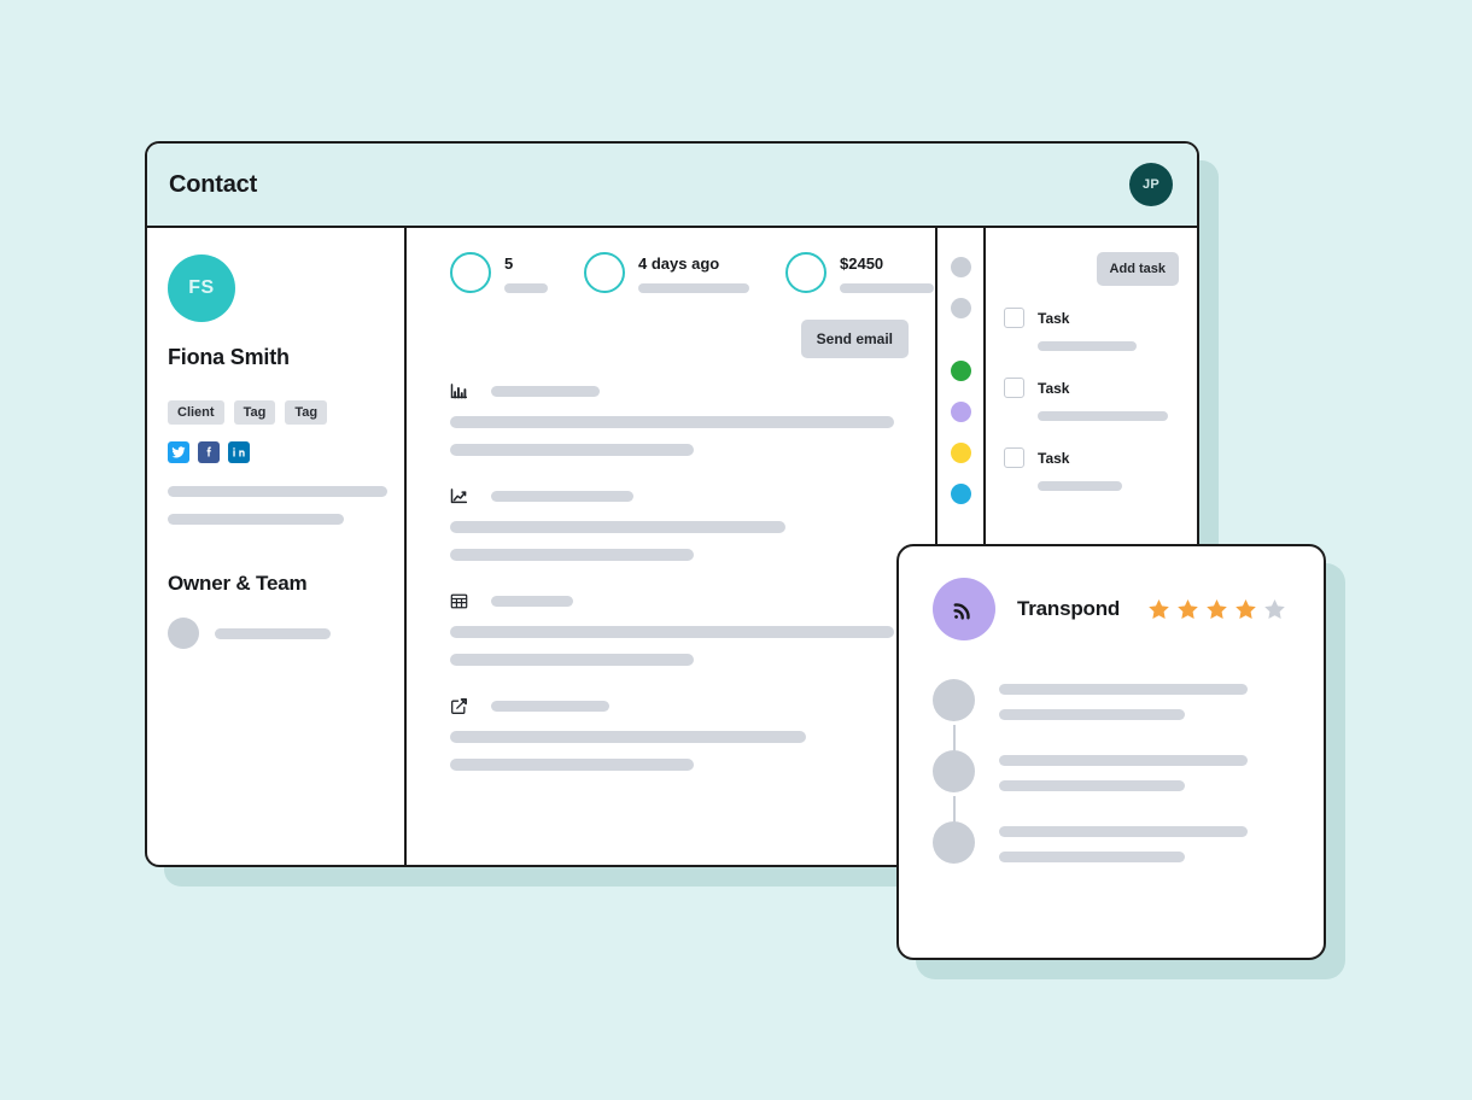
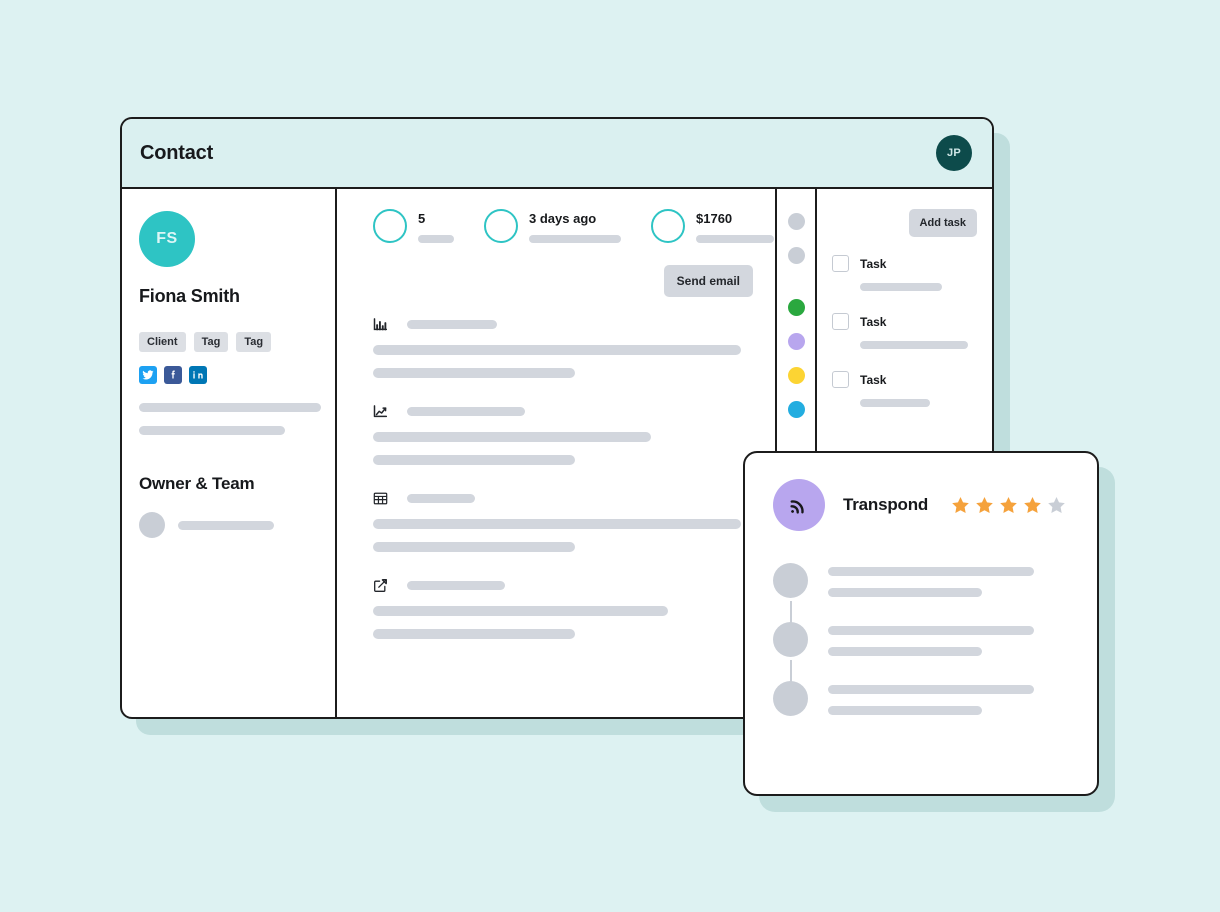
  Contact
  JP
  FS
  Fiona Smith
  Client
  Tag
  Tag
  Owner & Team
  5
- 4 days ago
+ 3 days ago
- $2450
+ $1760
  Send email
  Add task
  Task
  Task
  Task
  Transpond
